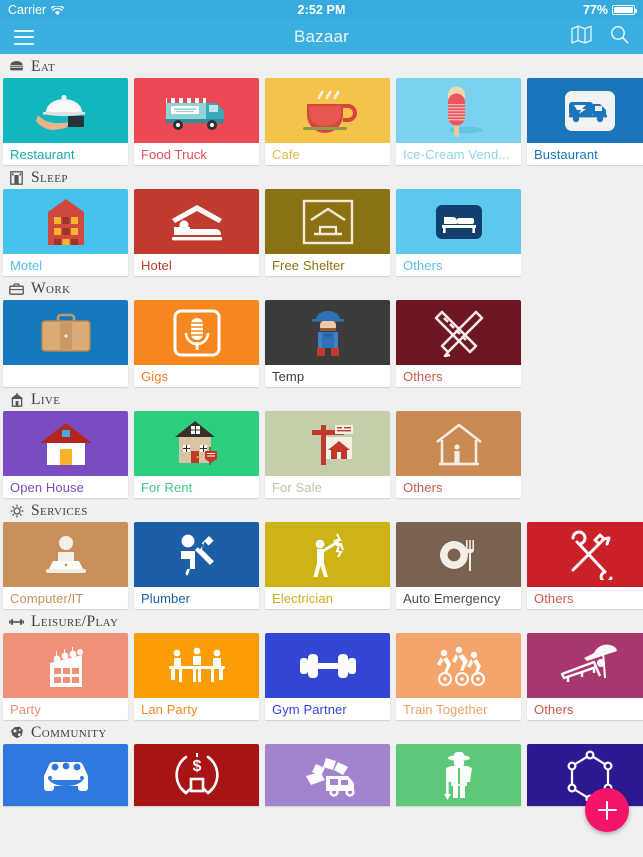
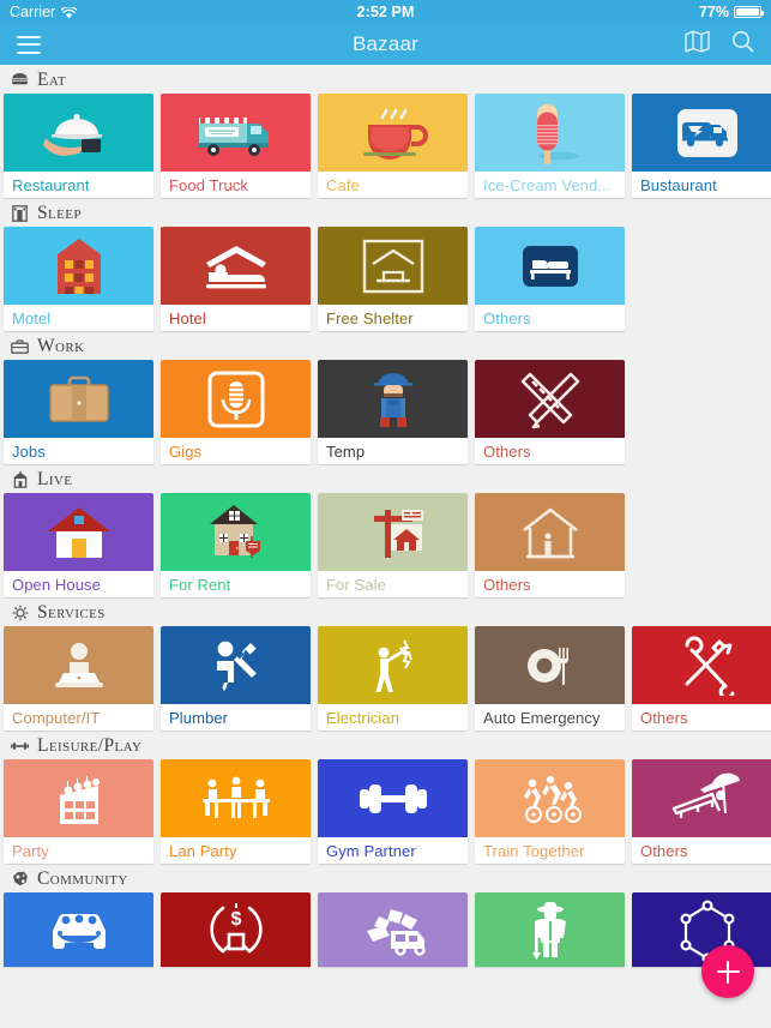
  Carrier
  2:52 PM
  77%
  Bazaar
  Eat
  Restaurant
  Food Truck
  Cafe
  Ice-Cream Vend...
  Bustaurant
  Sleep
  Motel
  Hotel
  Free Shelter
  Others
  Work
+ Jobs
  Gigs
  Temp
  Others
  Live
  Open House
  For Rent
  For Sale
  Others
  Services
  Computer/IT
  Plumber
  Electrician
  Auto Emergency
  Others
  Leisure/Play
  Party
  Lan Party
  Gym Partner
  Train Together
  Others
  Community
  $
